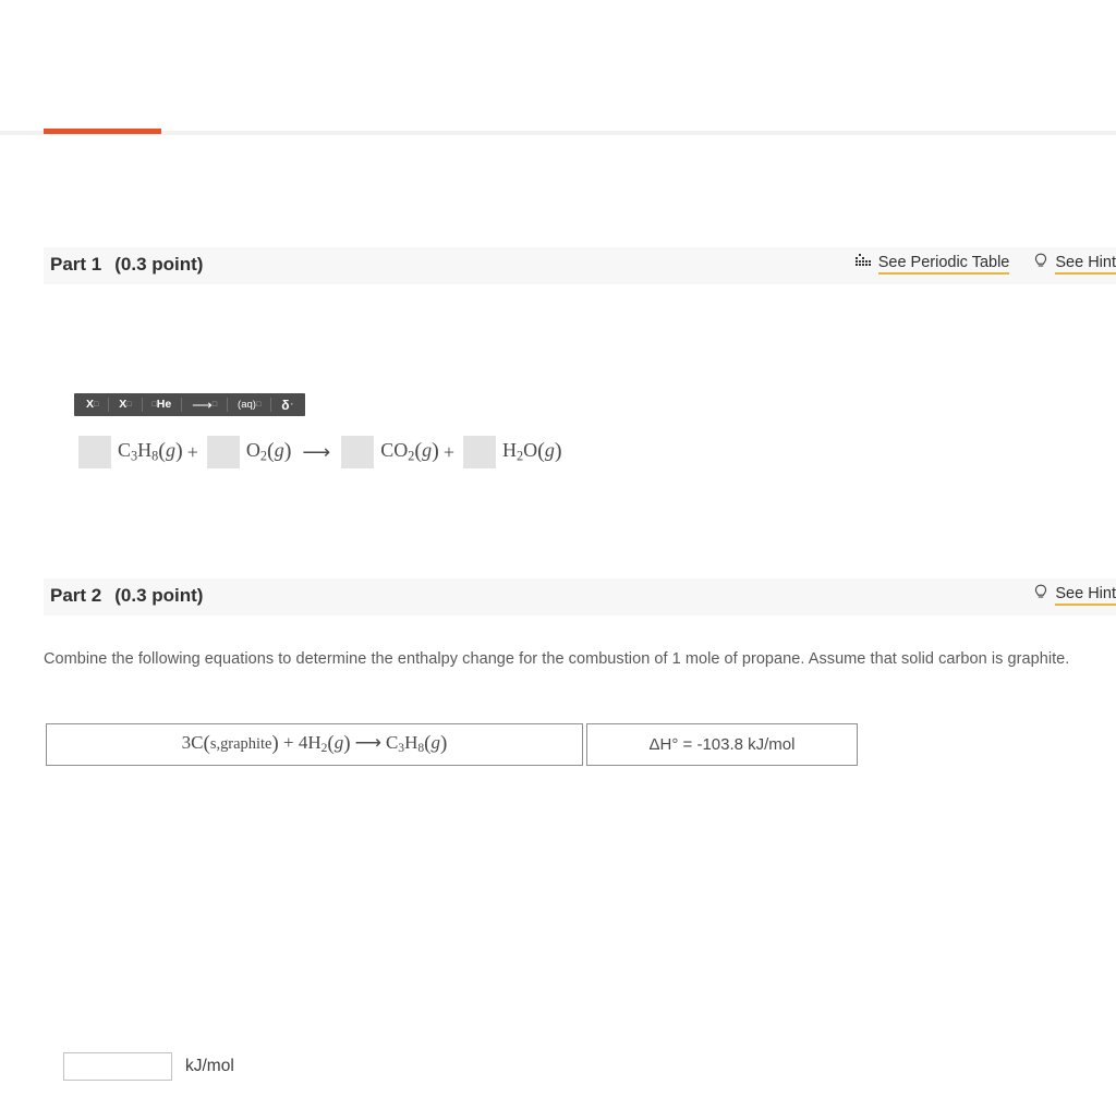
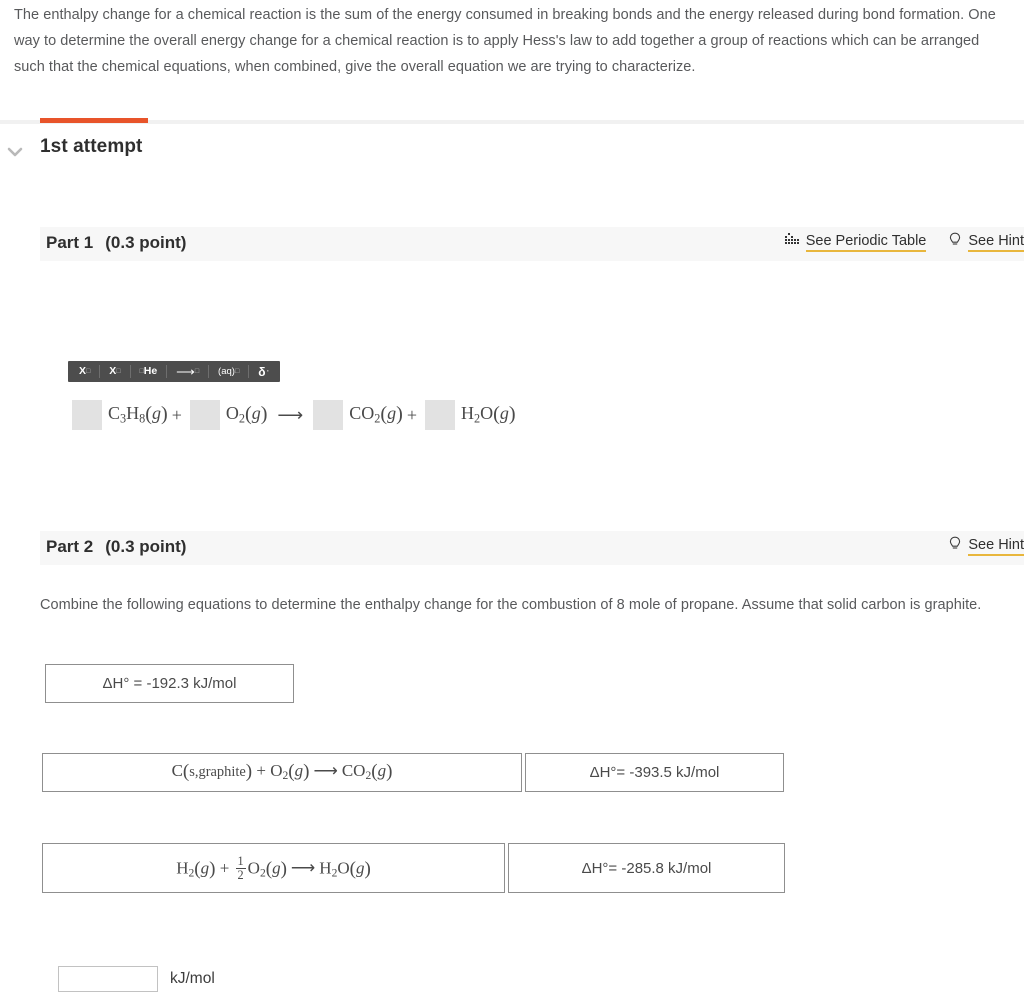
+ The enthalpy change for a chemical reaction is the sum of the energy consumed in breaking bonds and the energy released during bond formation. One way to determine the overall energy change for a chemical reaction is to apply Hess's law to add together a group of reactions which can be arranged such that the chemical equations, when combined, give the overall equation we are trying to characterize.
+ 1st attempt
  Part 1 (0.3 point)
  See Periodic Table
  See Hint
  X
  X
  He
  ⟶
  (aq)
  δ
  ·
  C3H8(g)
  +
  O2(g)
  ⟶
  CO2(g)
  +
  H2O(g)
  Part 2 (0.3 point)
  See Hint
- Combine the following equations to determine the enthalpy change for the combustion of 1 mole of propane. Assume that solid carbon is graphite.
+ Combine the following equations to determine the enthalpy change for the combustion of 8 mole of propane. Assume that solid carbon is graphite.
- 3C(s,graphite) + 4H2(g) ⟶ C3H8(g)
- ΔH° = -103.8 kJ/mol
+ ΔH° = -192.3 kJ/mol
+ C(s,graphite) + O2(g) ⟶ CO2(g)
+ ΔH°= -393.5 kJ/mol
+ H2(g) +
+ 1
+ 2
+ O2(g) ⟶ H2O(g)
+ ΔH°= -285.8 kJ/mol
  kJ/mol
